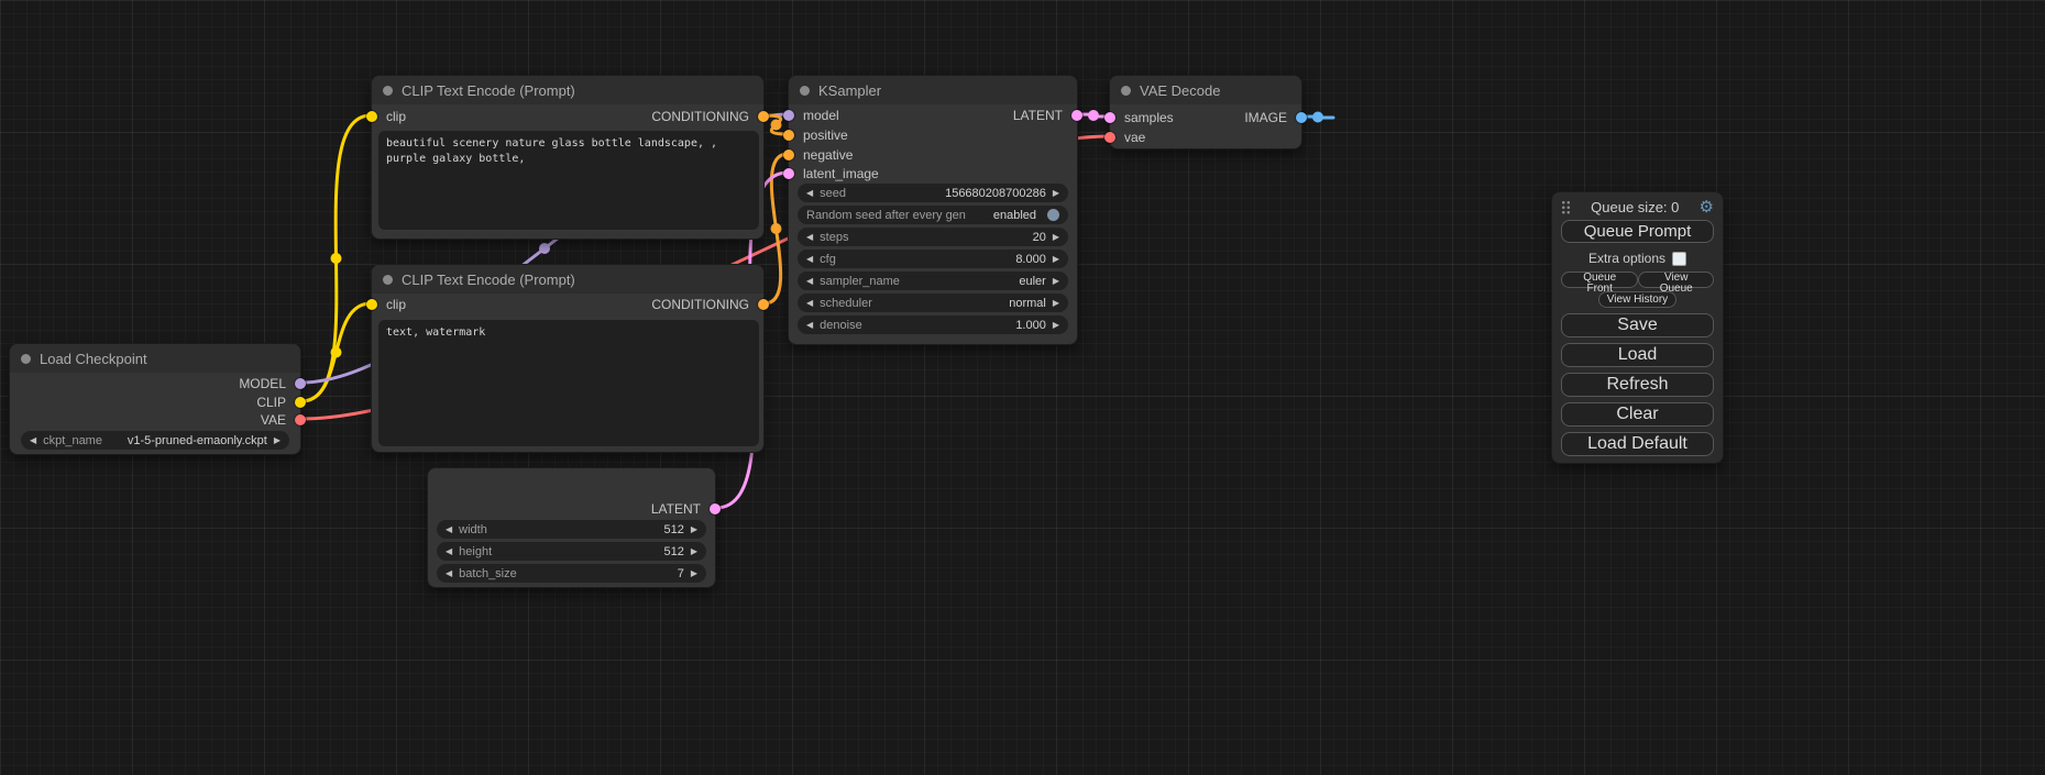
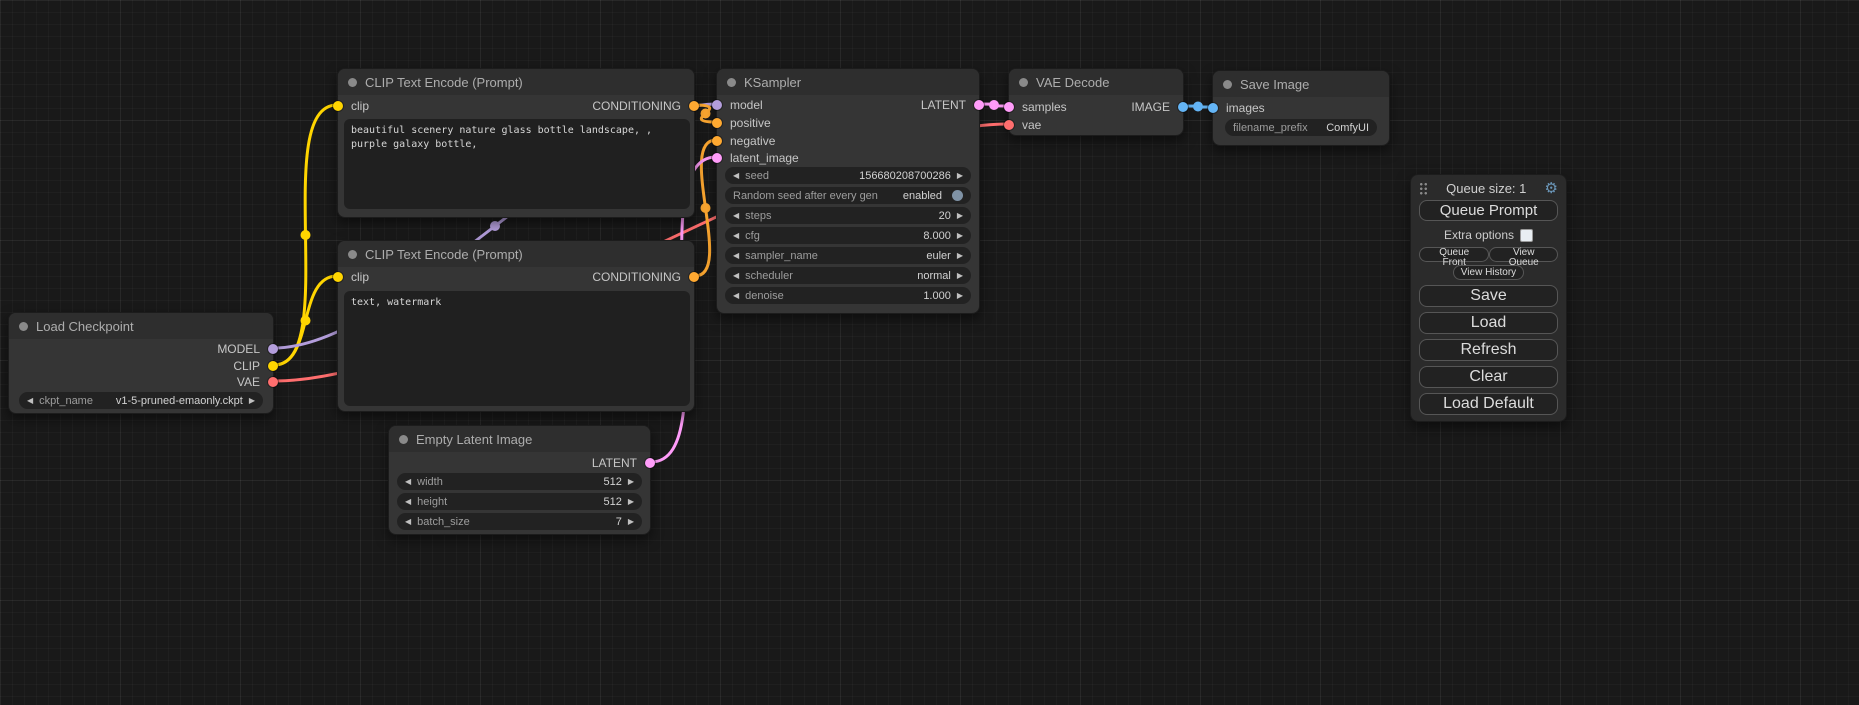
  Load Checkpoint
  MODEL
  CLIP
  VAE
  ◀
  ckpt_name
  v1-5-pruned-emaonly.ckpt
  ▶
  CLIP Text Encode (Prompt)
  clip
  CONDITIONING
  CLIP Text Encode (Prompt)
  clip
  CONDITIONING
  text, watermark
  KSampler
  model
  LATENT
  positive
  negative
  latent_image
  ◀
  seed
  156680208700286
  ▶
  Random seed after every gen
  enabled
  ◀
  steps
  20
  ▶
  ◀
  cfg
  8.000
  ▶
  ◀
  sampler_name
  euler
  ▶
  ◀
  scheduler
  normal
  ▶
  ◀
  denoise
  1.000
  ▶
  VAE Decode
  samples
  IMAGE
  vae
+ Save Image
+ images
+ filename_prefix
+ ComfyUI
+ Empty Latent Image
  LATENT
  ◀
  width
  512
  ▶
  ◀
  height
  512
  ▶
  ◀
  batch_size
  7
  ▶
- Queue size: 0
+ Queue size: 1
  ⚙
  Queue Prompt
  Extra options
  Queue Front
  View Queue
  View History
  Save
  Load
  Refresh
  Clear
  Load Default
